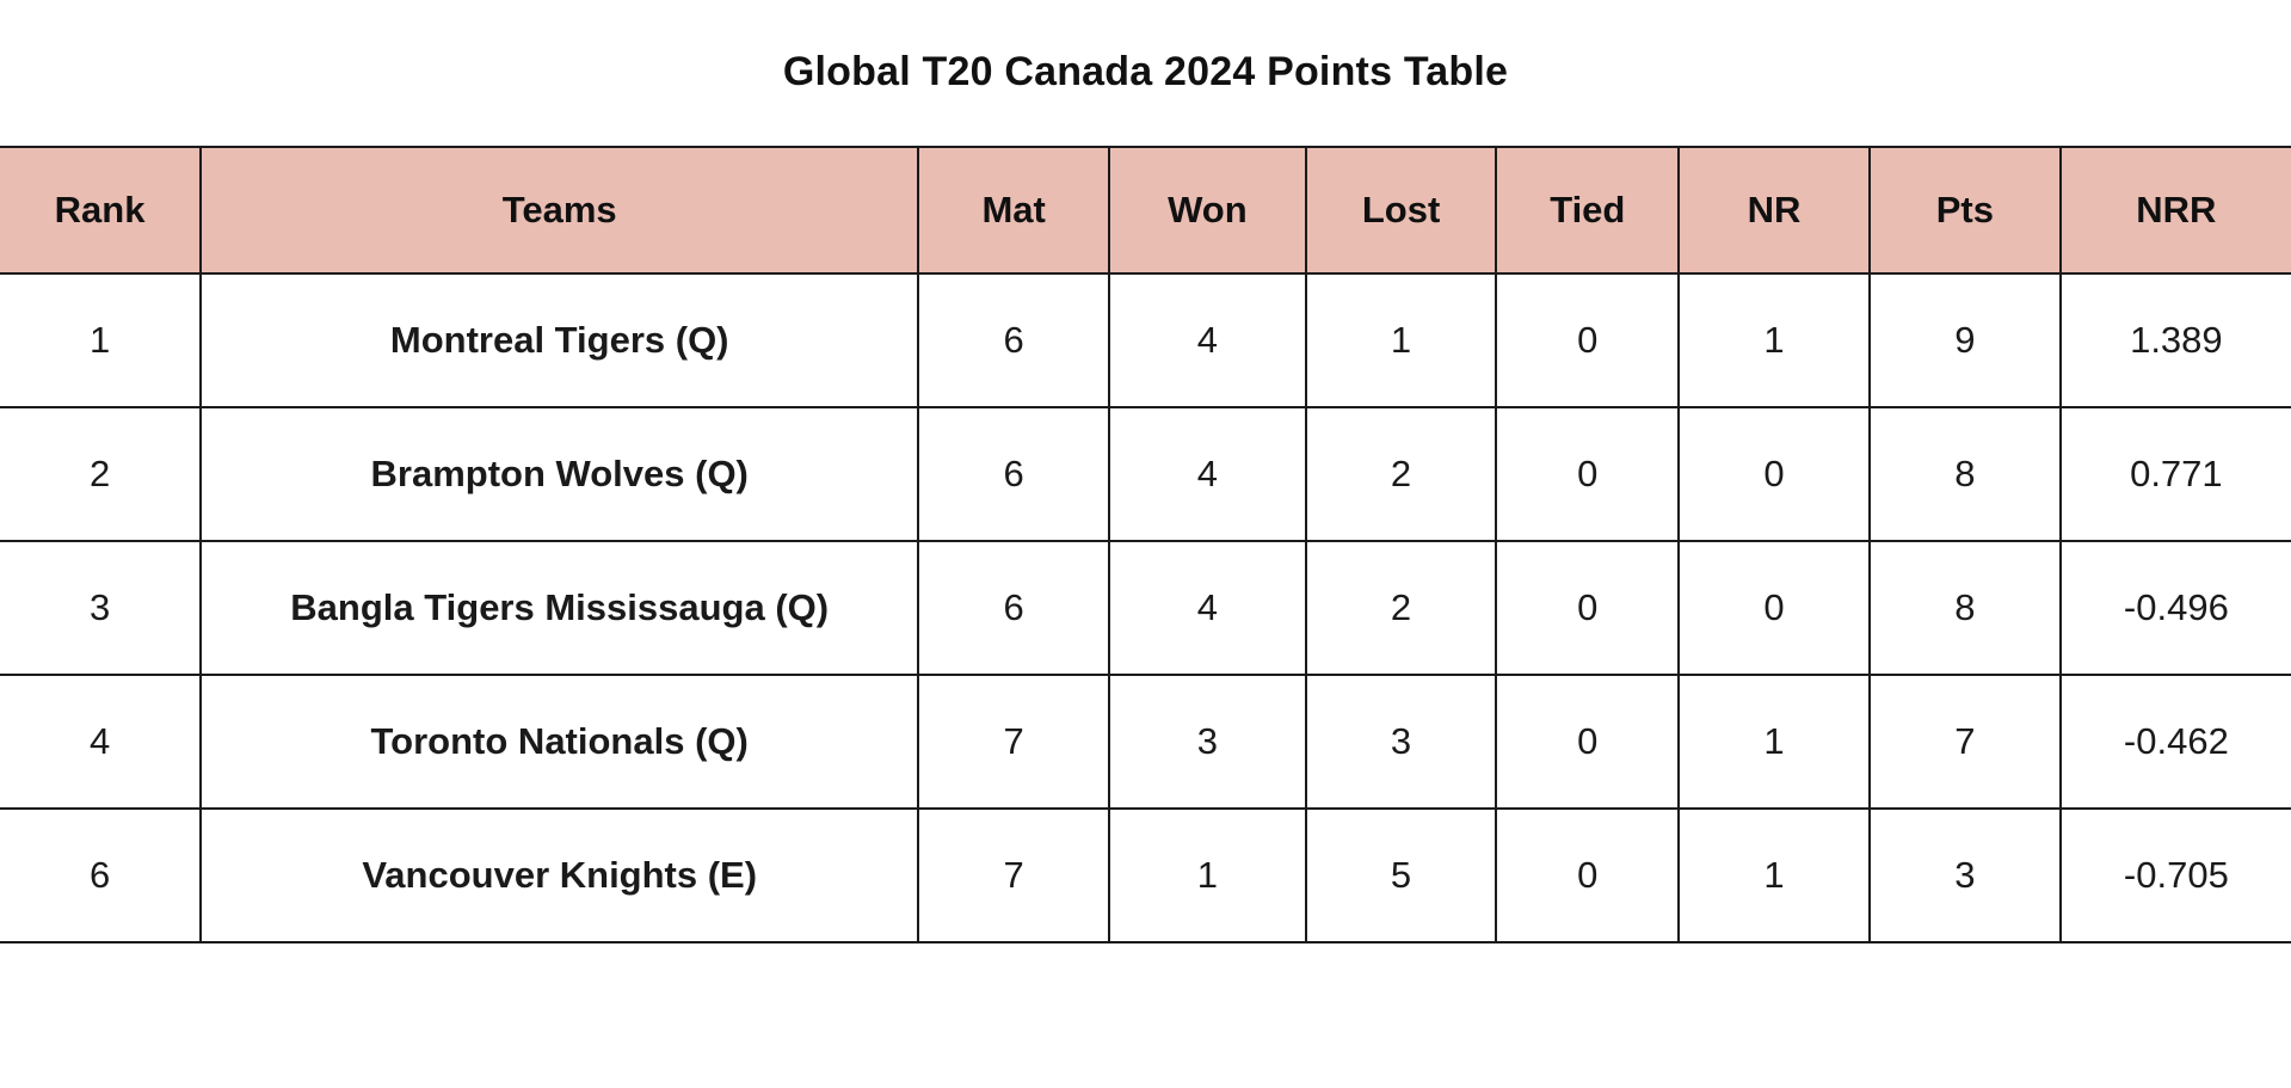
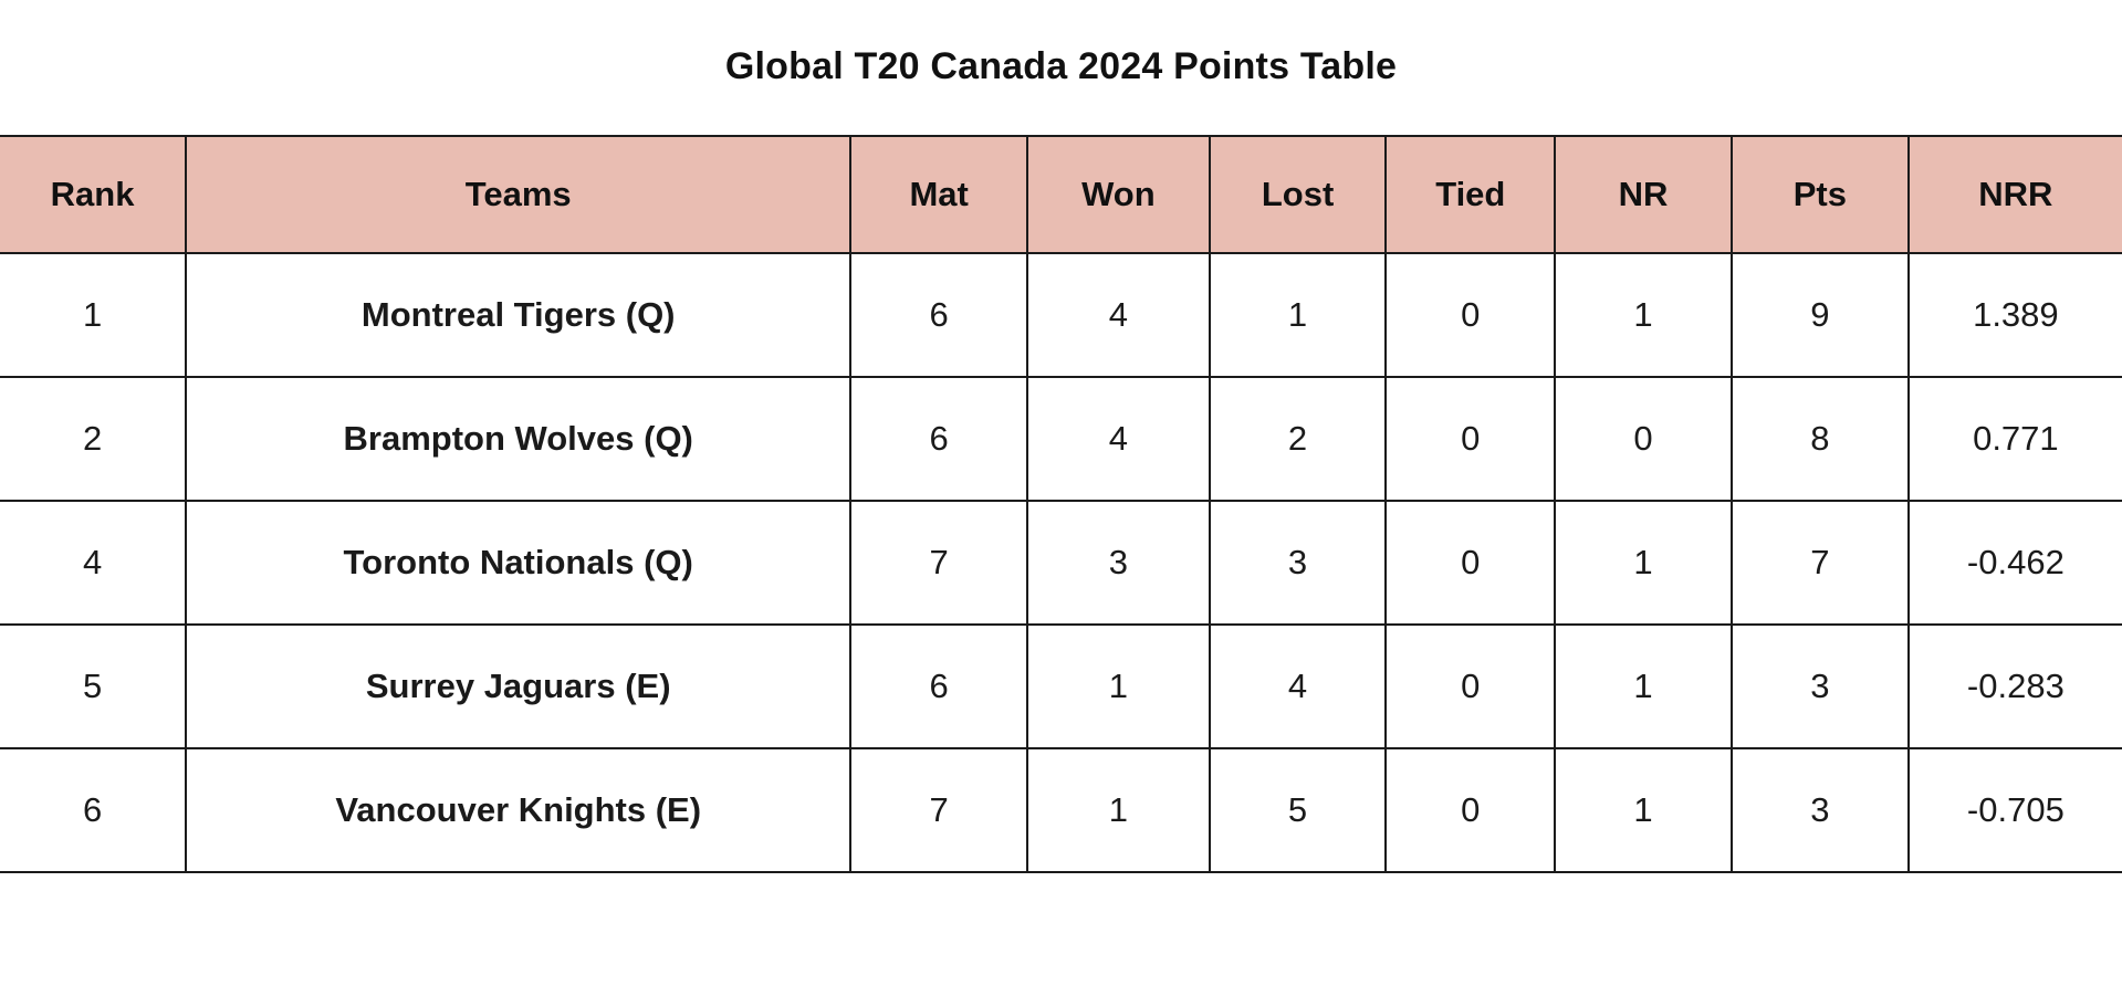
  Global T20 Canada 2024 Points Table
  Rank	Teams	Mat	Won	Lost	Tied	NR	Pts	NRR
  1	Montreal Tigers (Q)	6	4	1	0	1	9	1.389
  2	Brampton Wolves (Q)	6	4	2	0	0	8	0.771
- 3	Bangla Tigers Mississauga (Q)	6	4	2	0	0	8	-0.496
  4	Toronto Nationals (Q)	7	3	3	0	1	7	-0.462
+ 5	Surrey Jaguars (E)	6	1	4	0	1	3	-0.283
  6	Vancouver Knights (E)	7	1	5	0	1	3	-0.705
